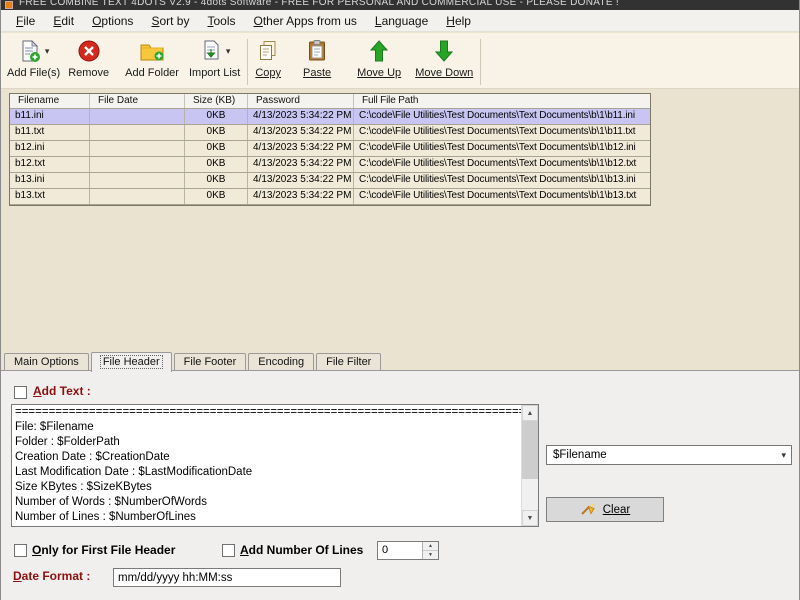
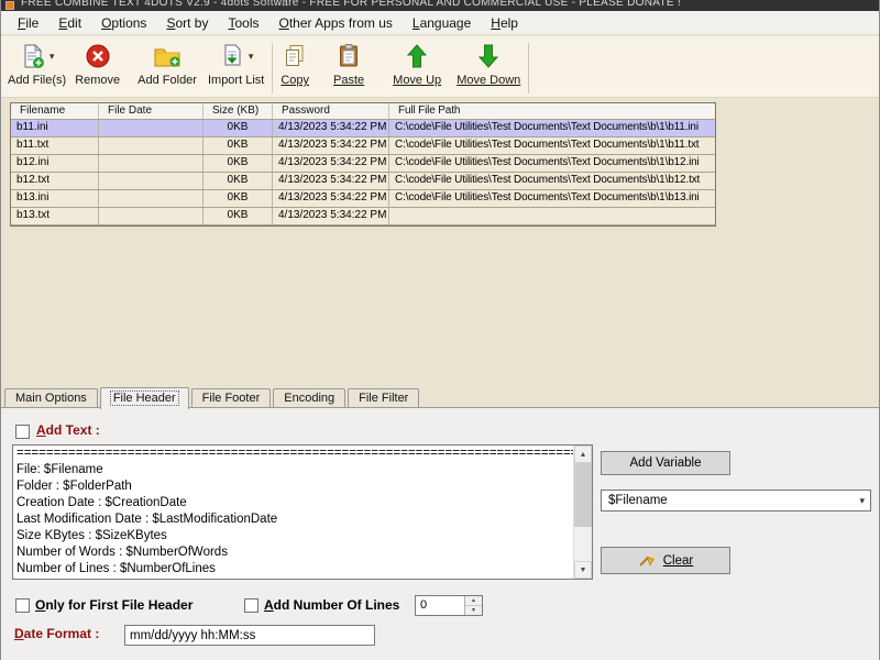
  FREE COMBINE TEXT 4DOTS V2.9 - 4dots Software - FREE FOR PERSONAL AND COMMERCIAL USE - PLEASE DONATE !
  File
  Edit
  Options
  Sort by
  Tools
  Other Apps from us
  Language
  Help
  ▾
  Add File(s)
  Remove
  Add Folder
  ▾
  Import List
  Copy
  Paste
  Move Up
  Move Down
  Filename
  File Date
  Size (KB)
  Password
  Full File Path
  b11.ini
  0KB
  4/13/2023 5:34:22 PM
  C:\code\File Utilities\Test Documents\Text Documents\b\1\b11.ini
  b11.txt
  0KB
  4/13/2023 5:34:22 PM
  C:\code\File Utilities\Test Documents\Text Documents\b\1\b11.txt
  b12.ini
  0KB
  4/13/2023 5:34:22 PM
  C:\code\File Utilities\Test Documents\Text Documents\b\1\b12.ini
  b12.txt
  0KB
  4/13/2023 5:34:22 PM
  C:\code\File Utilities\Test Documents\Text Documents\b\1\b12.txt
  b13.ini
  0KB
  4/13/2023 5:34:22 PM
  C:\code\File Utilities\Test Documents\Text Documents\b\1\b13.ini
  b13.txt
  0KB
  4/13/2023 5:34:22 PM
- C:\code\File Utilities\Test Documents\Text Documents\b\1\b13.txt
  Main Options
  File Header
  File Footer
  Encoding
  File Filter
  Add Text :
  ===========================================================================
  File: $Filename
  Folder : $FolderPath
  Creation Date : $CreationDate
  Last Modification Date : $LastModificationDate
  Size KBytes : $SizeKBytes
  Number of Words : $NumberOfWords
  Number of Lines : $NumberOfLines
+ Add Variable
  $Filename
  ▾
  Clear
  Only for First File Header
  Add Number Of Lines
  0
  Date Format :
  mm/dd/yyyy hh:MM:ss
